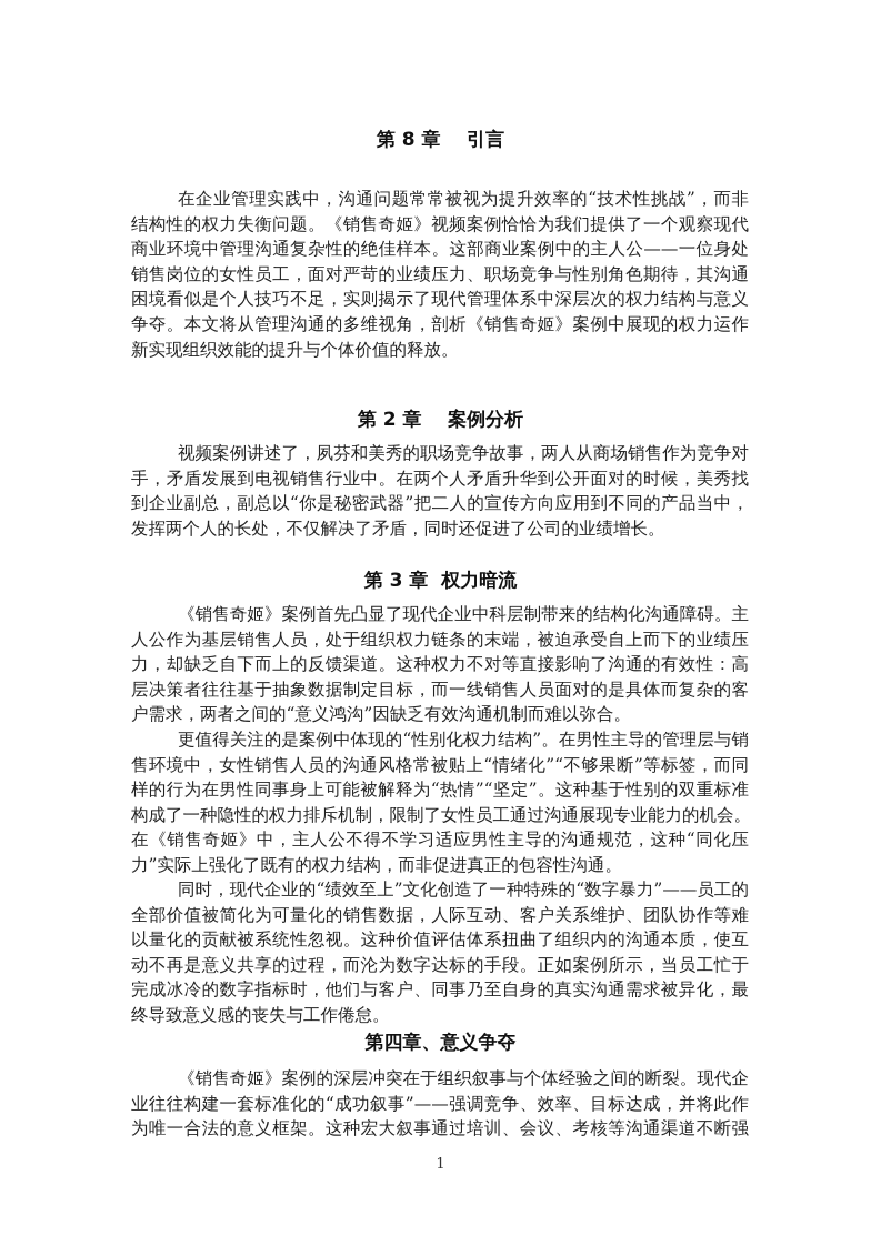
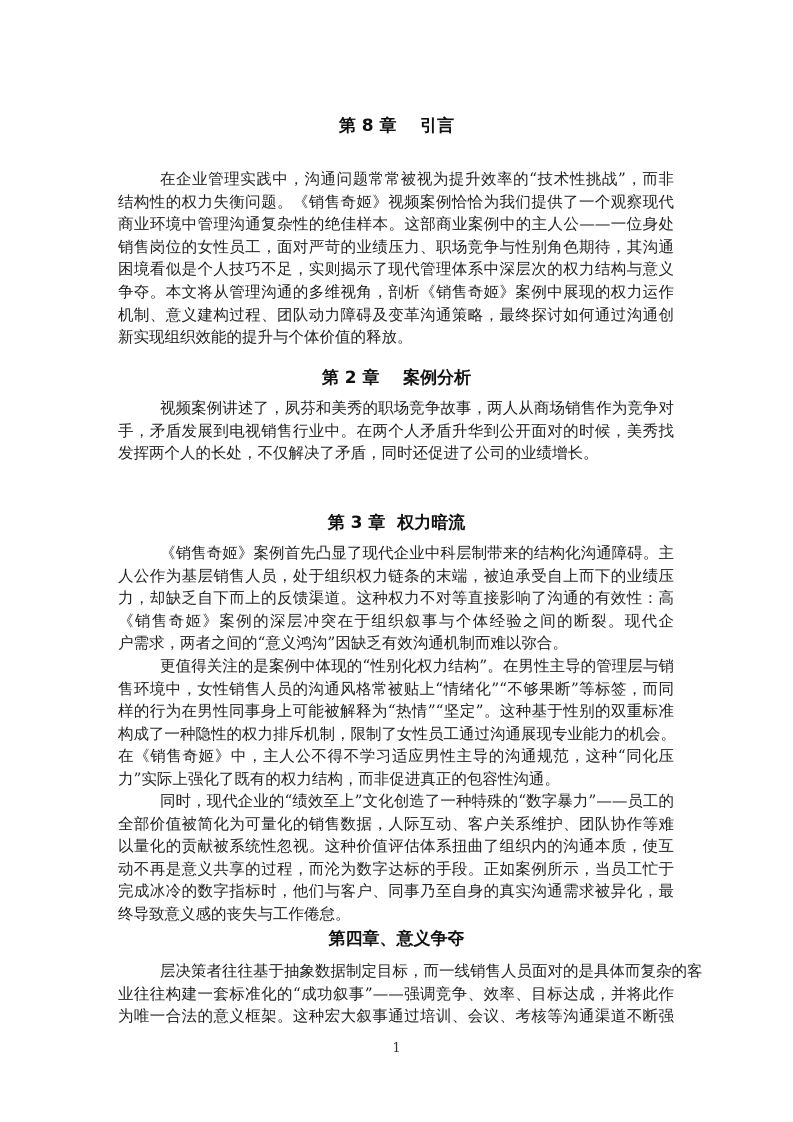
  第 8 章 引言
  在企业管理实践中，沟通问题常常被视为提升效率的“技术性挑战”，而非
  结构性的权力失衡问题。《销售奇姬》视频案例恰恰为我们提供了一个观察现代
  商业环境中管理沟通复杂性的绝佳样本。这部商业案例中的主人公——一位身处
  销售岗位的女性员工，面对严苛的业绩压力、职场竞争与性别角色期待，其沟通
  困境看似是个人技巧不足，实则揭示了现代管理体系中深层次的权力结构与意义
  争夺。本文将从管理沟通的多维视角，剖析《销售奇姬》案例中展现的权力运作
+ 机制、意义建构过程、团队动力障碍及变革沟通策略，最终探讨如何通过沟通创
  新实现组织效能的提升与个体价值的释放。
  第 2 章 案例分析
  视频案例讲述了，夙芬和美秀的职场竞争故事，两人从商场销售作为竞争对
  手，矛盾发展到电视销售行业中。在两个人矛盾升华到公开面对的时候，美秀找
- 到企业副总，副总以“你是秘密武器”把二人的宣传方向应用到不同的产品当中，
  发挥两个人的长处，不仅解决了矛盾，同时还促进了公司的业绩增长。
  第 3 章 权力暗流
  《销售奇姬》案例首先凸显了现代企业中科层制带来的结构化沟通障碍。主
  人公作为基层销售人员，处于组织权力链条的末端，被迫承受自上而下的业绩压
  力，却缺乏自下而上的反馈渠道。这种权力不对等直接影响了沟通的有效性：高
- 层决策者往往基于抽象数据制定目标，而一线销售人员面对的是具体而复杂的客
+ 《销售奇姬》案例的深层冲突在于组织叙事与个体经验之间的断裂。现代企
  户需求，两者之间的“意义鸿沟”因缺乏有效沟通机制而难以弥合。
  更值得关注的是案例中体现的“性别化权力结构”。在男性主导的管理层与销
  售环境中，女性销售人员的沟通风格常被贴上“情绪化”“不够果断”等标签，而同
  样的行为在男性同事身上可能被解释为“热情”“坚定”。这种基于性别的双重标准
  构成了一种隐性的权力排斥机制，限制了女性员工通过沟通展现专业能力的机会。
  在《销售奇姬》中，主人公不得不学习适应男性主导的沟通规范，这种“同化压
  力”实际上强化了既有的权力结构，而非促进真正的包容性沟通。
  同时，现代企业的“绩效至上”文化创造了一种特殊的“数字暴力”——员工的
  全部价值被简化为可量化的销售数据，人际互动、客户关系维护、团队协作等难
  以量化的贡献被系统性忽视。这种价值评估体系扭曲了组织内的沟通本质，使互
  动不再是意义共享的过程，而沦为数字达标的手段。正如案例所示，当员工忙于
  完成冰冷的数字指标时，他们与客户、同事乃至自身的真实沟通需求被异化，最
  终导致意义感的丧失与工作倦怠。
  第四章、意义争夺
- 《销售奇姬》案例的深层冲突在于组织叙事与个体经验之间的断裂。现代企
+ 层决策者往往基于抽象数据制定目标，而一线销售人员面对的是具体而复杂的客
  业往往构建一套标准化的“成功叙事”——强调竞争、效率、目标达成，并将此作
  为唯一合法的意义框架。这种宏大叙事通过培训、会议、考核等沟通渠道不断强
  1
